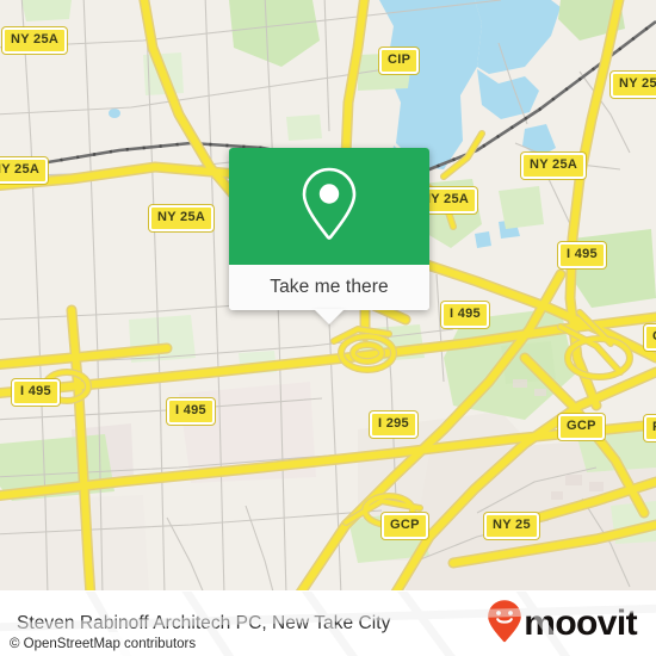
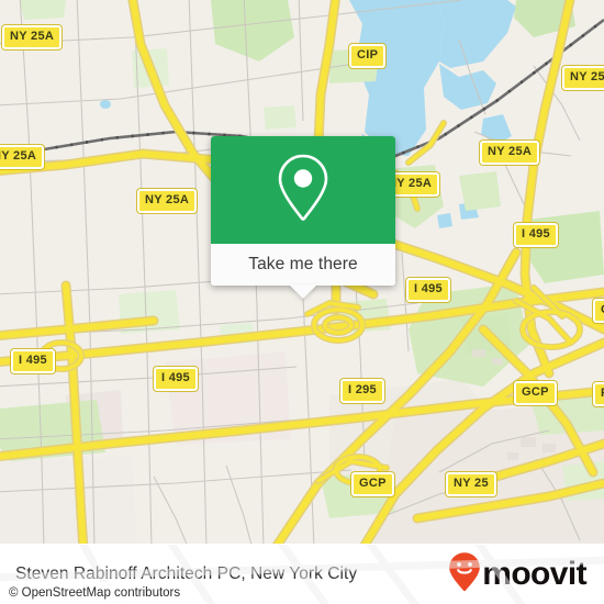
  NY 25A
  Y 25A
  NY 25A
  CIP
  NY 25A
  NY 25
  Y 25A
  I 495
  I 495
  I 495
  I 495
  I 295
  GCP
  GCP
  NY 25
  Take me there
  © OpenStreetMap contributors
- Steven Rabinoff Architech PC, New Take City
+ Steven Rabinoff Architech PC, New York City
  moovit
